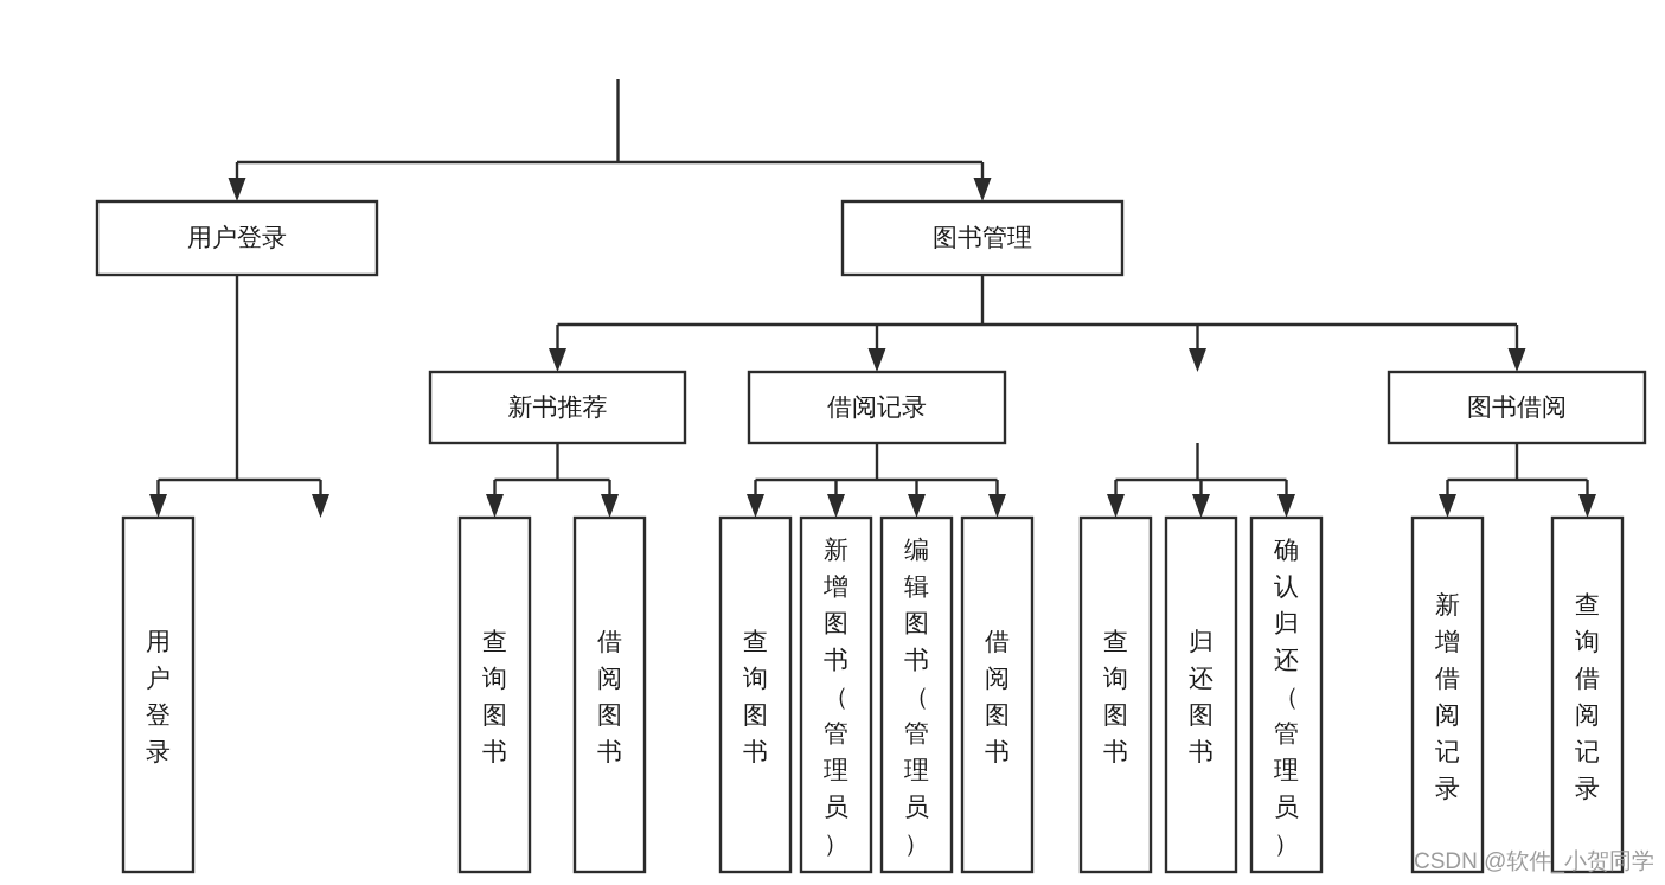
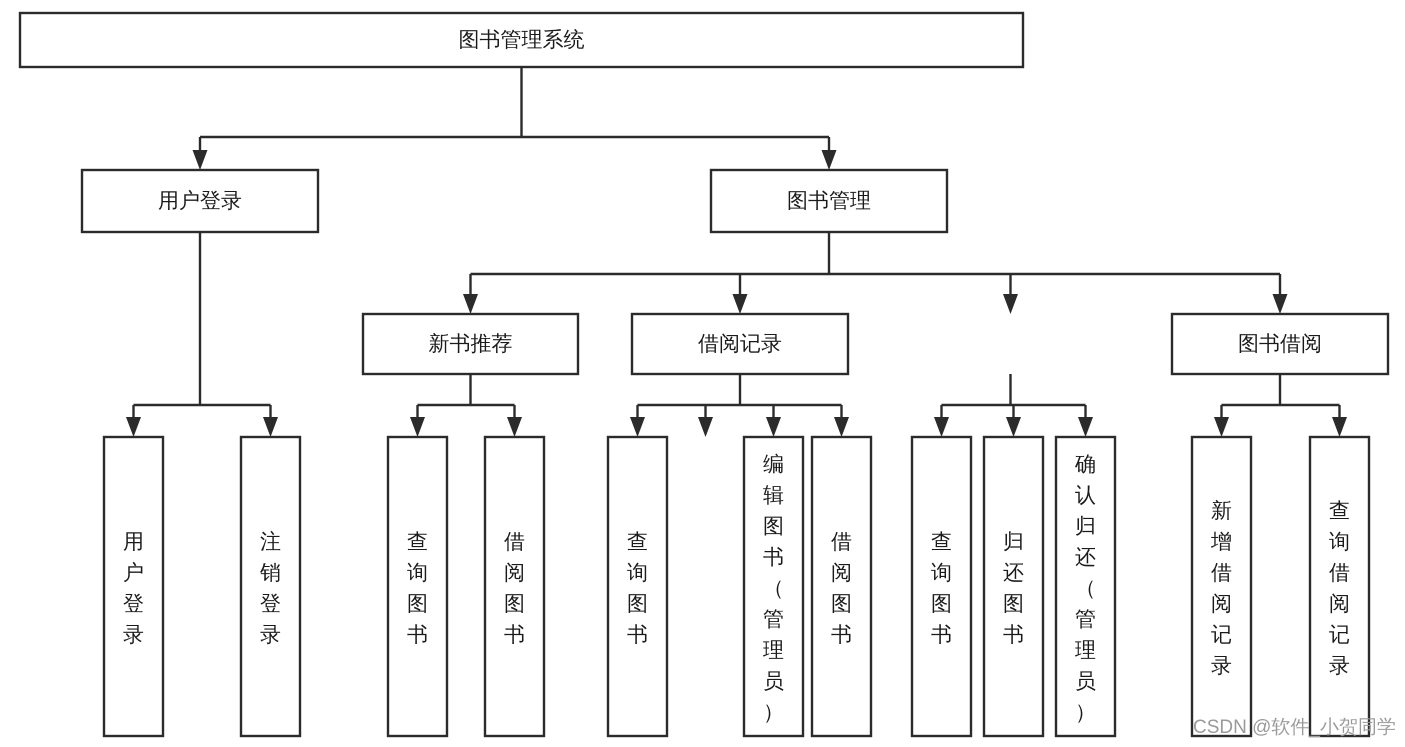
+ 图书管理系统
  用户登录
  用户登录
+ 注销登录
  图书管理
  新书推荐
  查询图书
  借阅图书
  借阅记录
  查询图书
- 新增图书（管理员）
  编辑图书（管理员）
  借阅图书
  查询图书
  归还图书
  确认归还（管理员）
  图书借阅
  新增借阅记录
  查询借阅记录
  CSDN @软件_小贺同学
